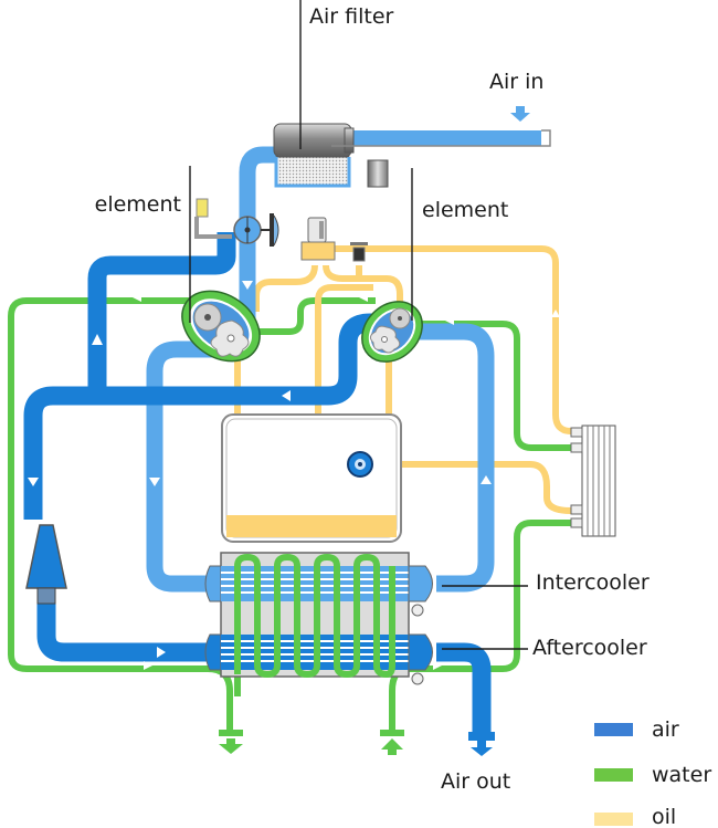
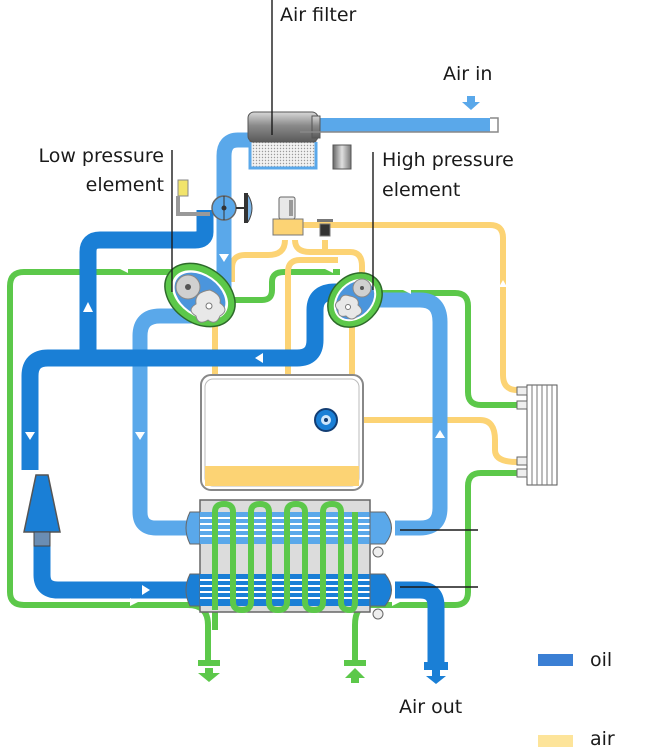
  Air filter
  Air in
+ Low pressure
  element
+ High pressure
  element
- Intercooler
- Aftercooler
  Air out
- air
+ oil
- water
- oil
+ air
